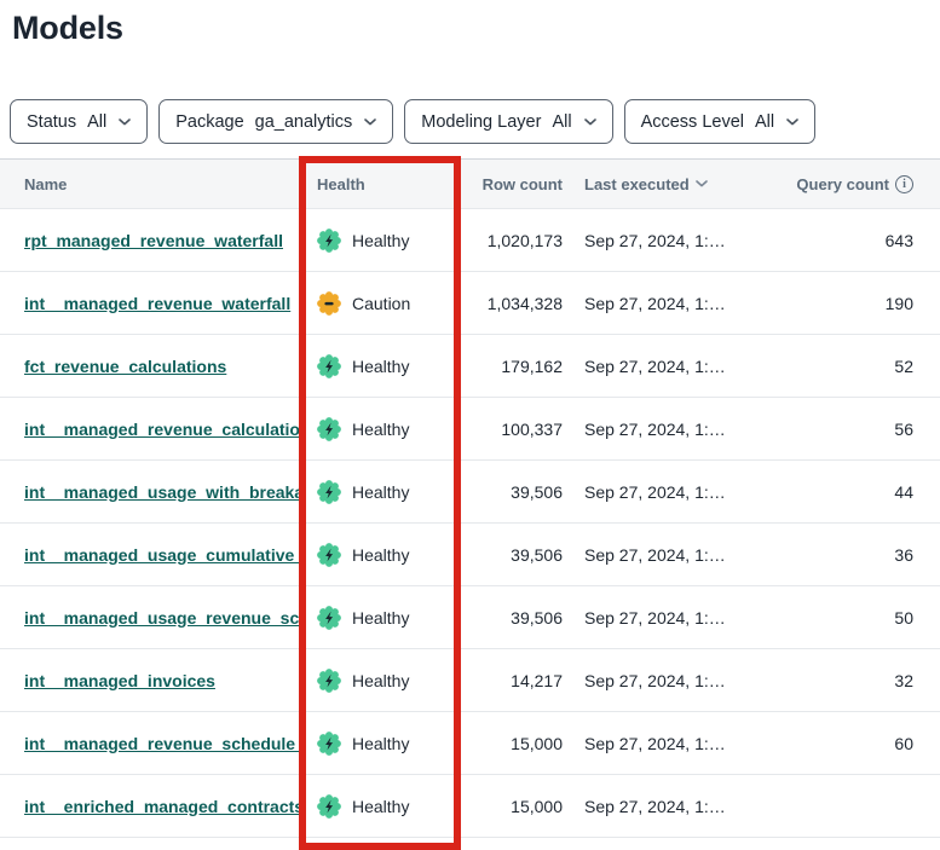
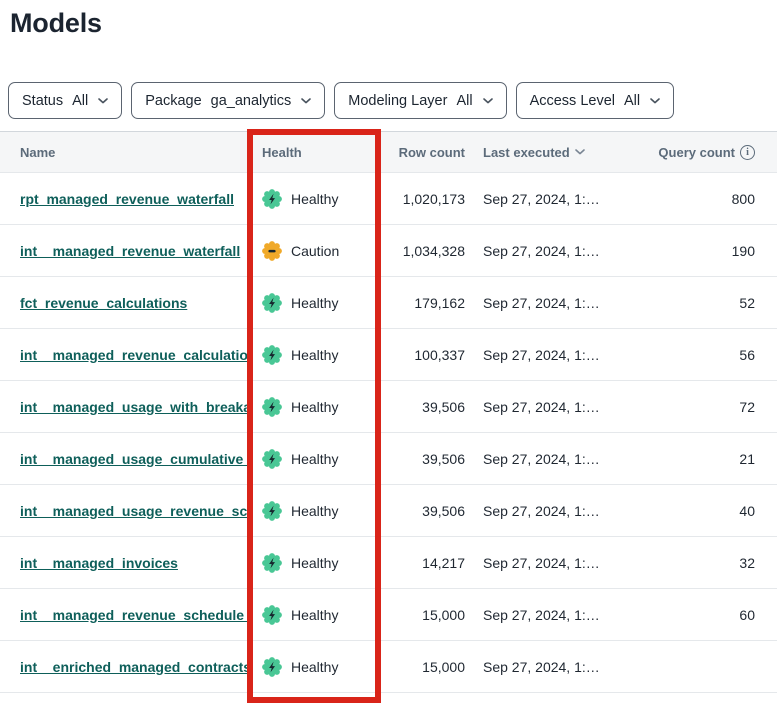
  Models
  Status
  All
  Package
  ga_analytics
  Modeling Layer
  All
  Access Level
  All
  Name
  Health
  Row count
  Last executed
  Query count
  i
  rpt_managed_revenue_waterfall
  Healthy
  1,020,173
  Sep 27, 2024, 1:…
- 643
+ 800
  int__managed_revenue_waterfall
  Caution
  1,034,328
  Sep 27, 2024, 1:…
  190
  fct_revenue_calculations
  Healthy
  179,162
  Sep 27, 2024, 1:…
  52
  int__managed_revenue_calculatio
  Healthy
  100,337
  Sep 27, 2024, 1:…
  56
  int__managed_usage_with_break
  Healthy
  39,506
  Sep 27, 2024, 1:…
- 44
+ 72
  int__managed_usage_cumulative
  Healthy
  39,506
  Sep 27, 2024, 1:…
- 36
+ 21
  int__managed_usage_revenue_sc
  Healthy
  39,506
  Sep 27, 2024, 1:…
- 50
+ 40
  int__managed_invoices
  Healthy
  14,217
  Sep 27, 2024, 1:…
  32
  int__managed_revenue_schedule
  Healthy
  15,000
  Sep 27, 2024, 1:…
  60
  int__enriched_managed_contract
  Healthy
  15,000
  Sep 27, 2024, 1:…
